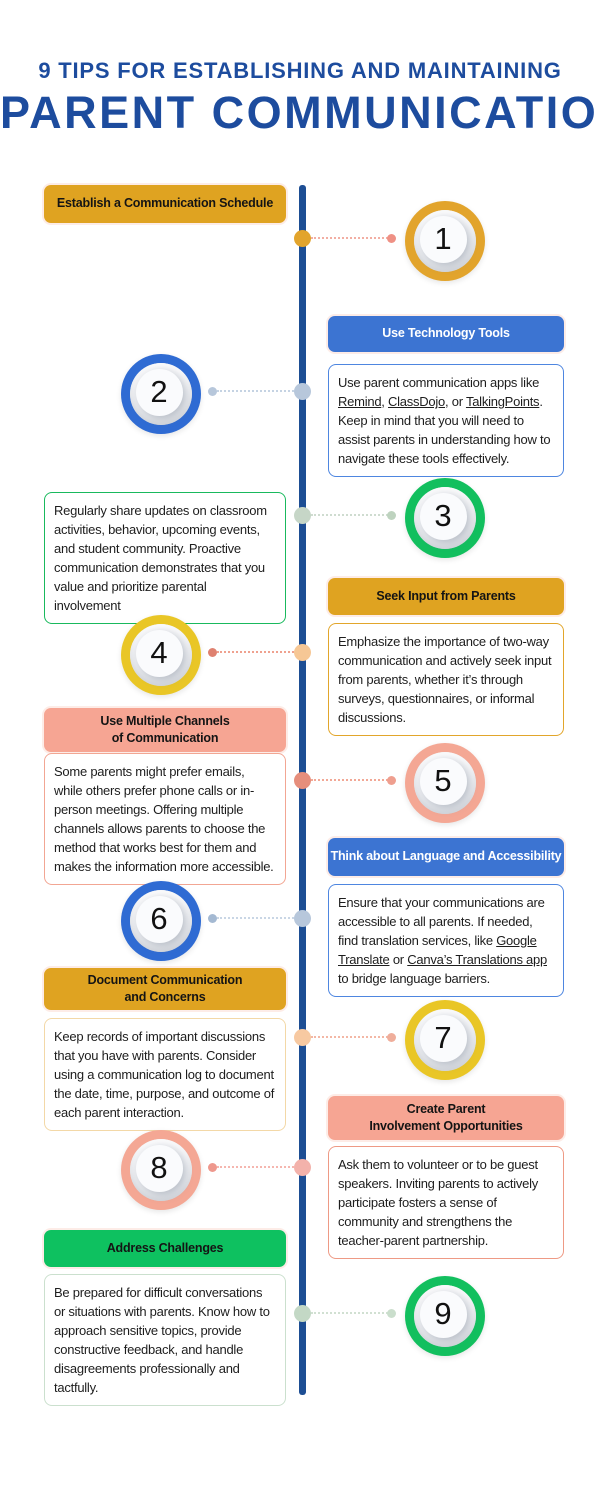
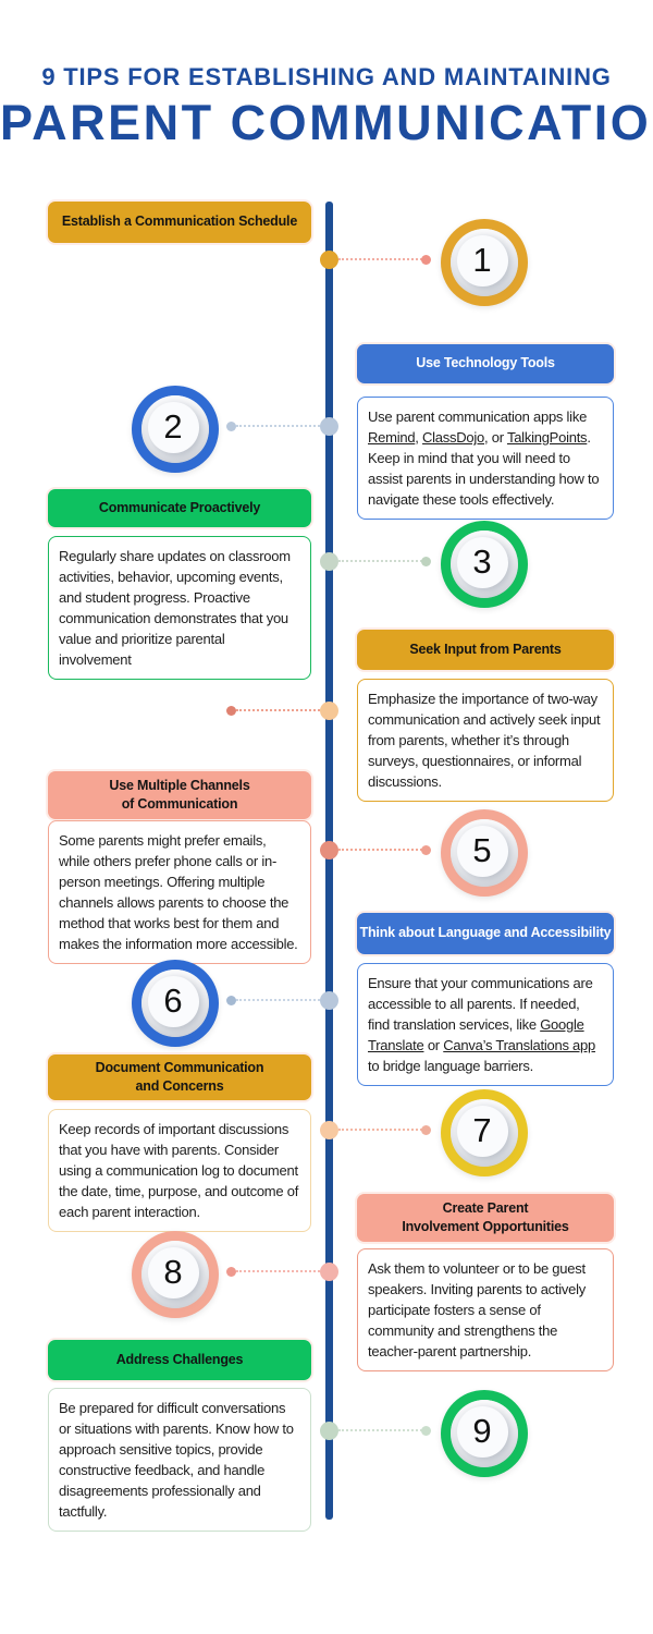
  9 TIPS FOR ESTABLISHING AND MAINTAINING
  PARENT COMMUNICATIO
  Establish a Communication Schedule
  1
  Use Technology Tools
  Use parent communication apps like Remind, ClassDojo, or TalkingPoints. Keep in mind that you will need to assist parents in understanding how to navigate these tools effectively.
  2
+ Communicate Proactively
- Regularly share updates on classroom activities, behavior, upcoming events, and student community. Proactive communication demonstrates that you value and prioritize parental involvement
+ Regularly share updates on classroom activities, behavior, upcoming events, and student progress. Proactive communication demonstrates that you value and prioritize parental involvement
  3
  Seek Input from Parents
  Emphasize the importance of two-way communication and actively seek input from parents, whether it’s through surveys, questionnaires, or informal discussions.
- 4
  Use Multiple Channels
  of Communication
  Some parents might prefer emails, while others prefer phone calls or in-person meetings. Offering multiple channels allows parents to choose the method that works best for them and makes the information more accessible.
  5
  Think about Language and Accessibility
  Ensure that your communications are accessible to all parents. If needed, find translation services, like Google Translate or Canva’s Translations app to bridge language barriers.
  6
  Document Communication
  and Concerns
  Keep records of important discussions that you have with parents. Consider using a communication log to document the date, time, purpose, and outcome of each parent interaction.
  7
  Create Parent
  Involvement Opportunities
  Ask them to volunteer or to be guest speakers. Inviting parents to actively participate fosters a sense of community and strengthens the teacher-parent partnership.
  8
  Address Challenges
  Be prepared for difficult conversations or situations with parents. Know how to approach sensitive topics, provide constructive feedback, and handle disagreements professionally and tactfully.
  9
